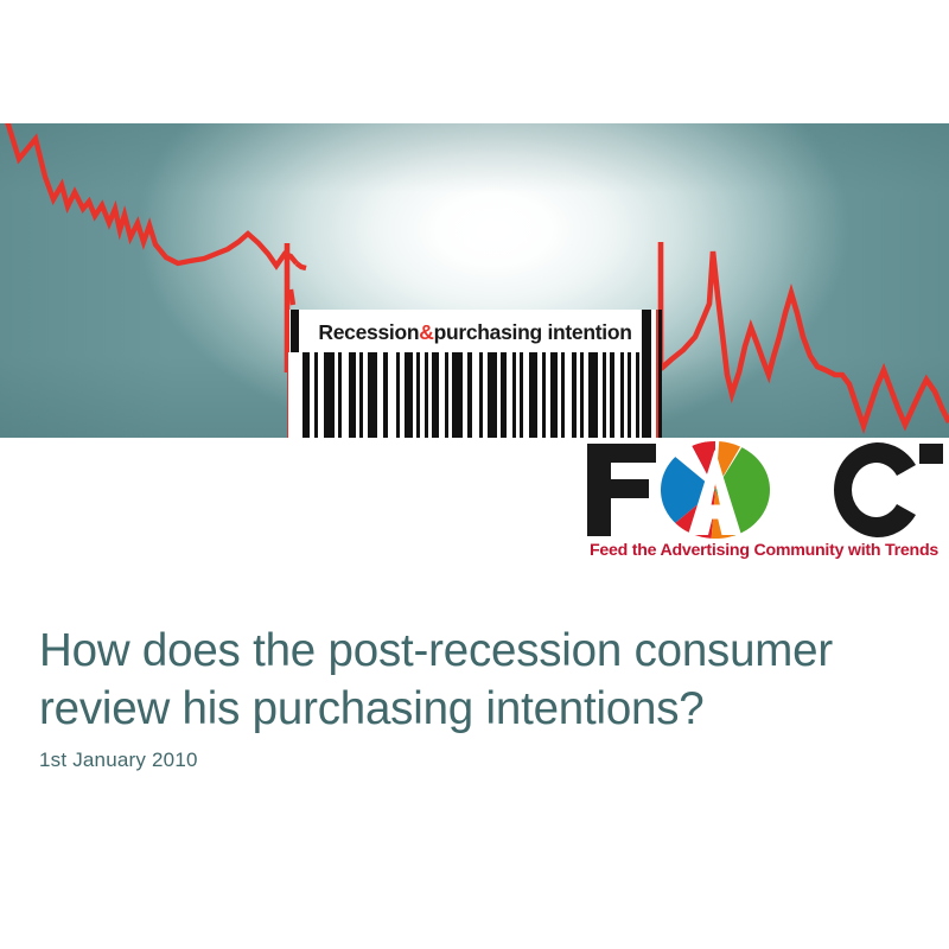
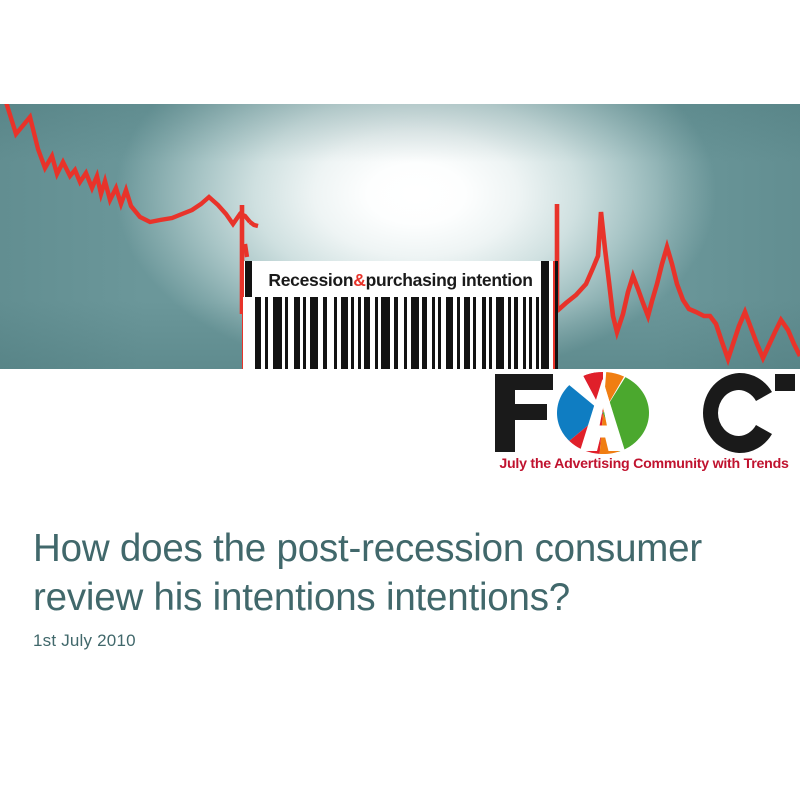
  Recession
  &
  purchasing intention
- Feed the Advertising Community with Trends
+ July the Advertising Community with Trends
- How does the post-recession consumer review his purchasing intentions?
+ How does the post-recession consumer review his intentions intentions?
- 1st January 2010
+ 1st July 2010
